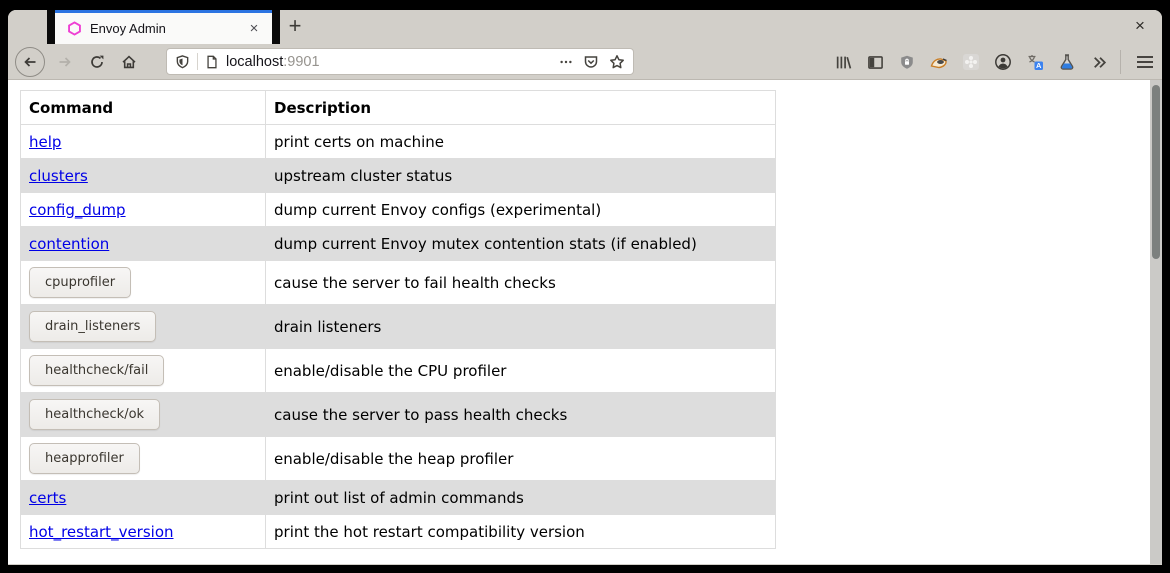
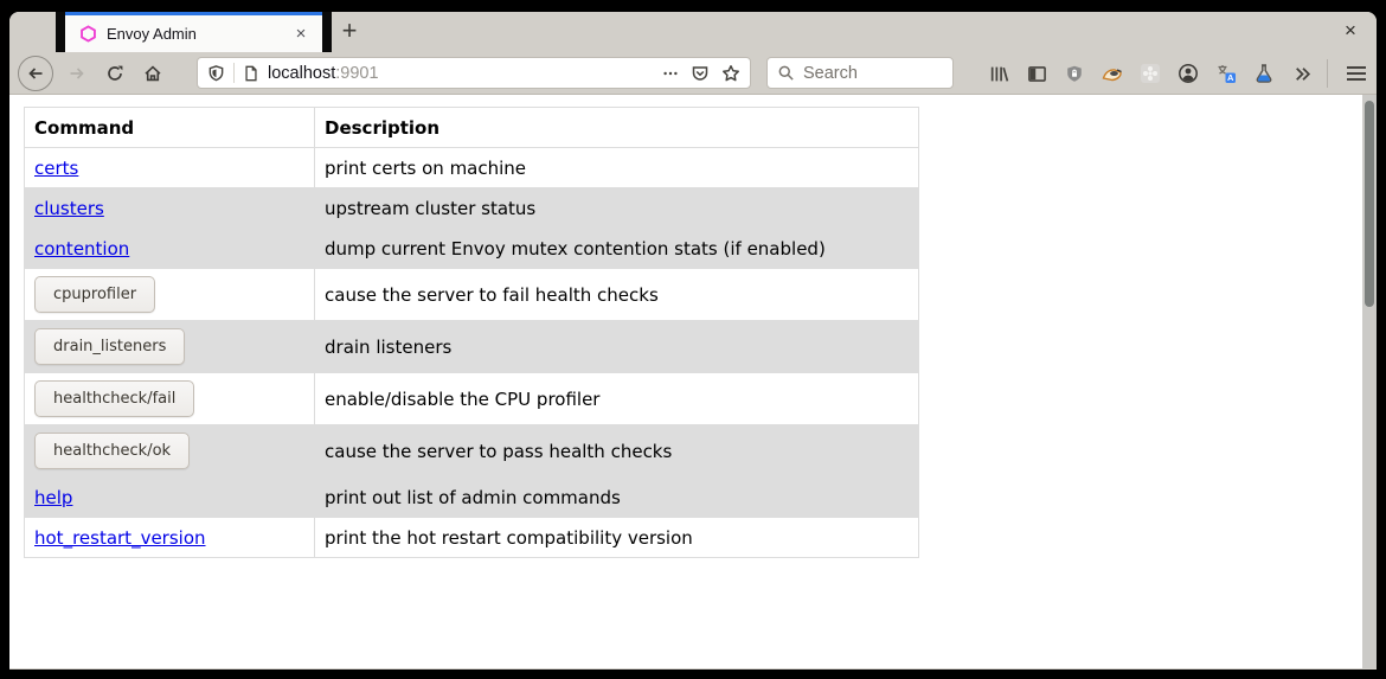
  Envoy Admin
  ×
  +
  ×
  localhost:9901
+ Search
  A
  Command	Description
- help	print certs on machine
+ certs	print certs on machine
  clusters	upstream cluster status
- config_dump	dump current Envoy configs (experimental)
  contention	dump current Envoy mutex contention stats (if enabled)
  cpuprofiler	cause the server to fail health checks
  drain_listeners	drain listeners
  healthcheck/fail	enable/disable the CPU profiler
  healthcheck/ok	cause the server to pass health checks
- heapprofiler	enable/disable the heap profiler
- certs	print out list of admin commands
+ help	print out list of admin commands
  hot_restart_version	print the hot restart compatibility version
